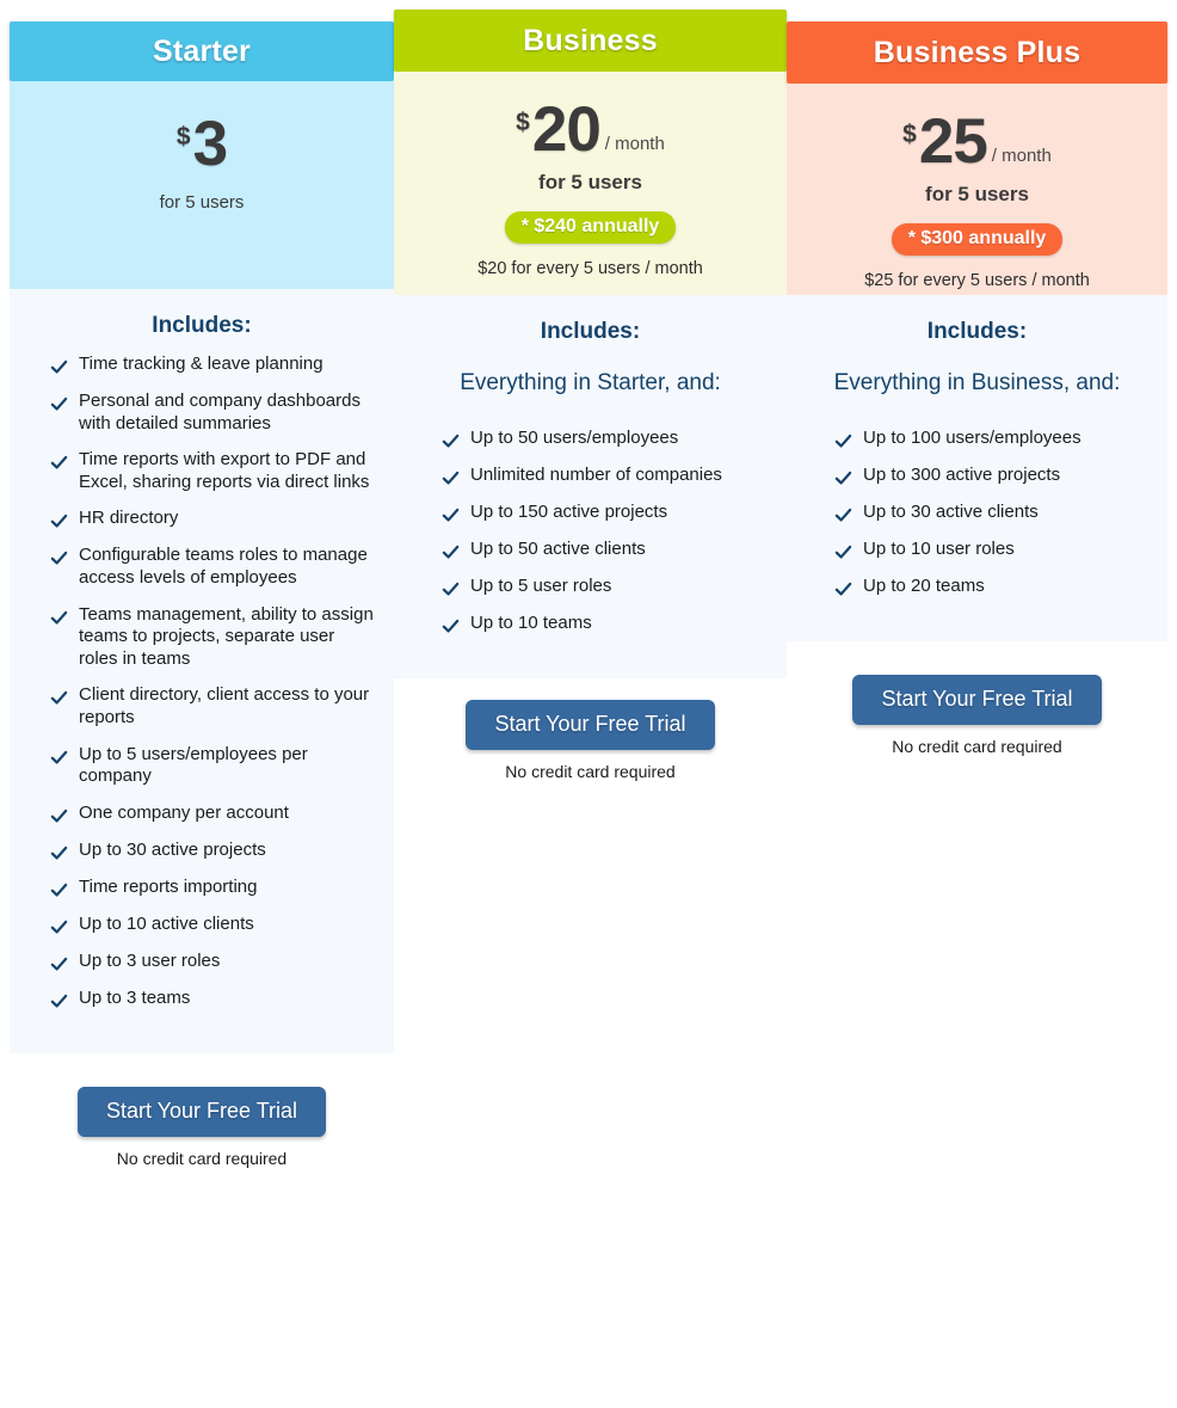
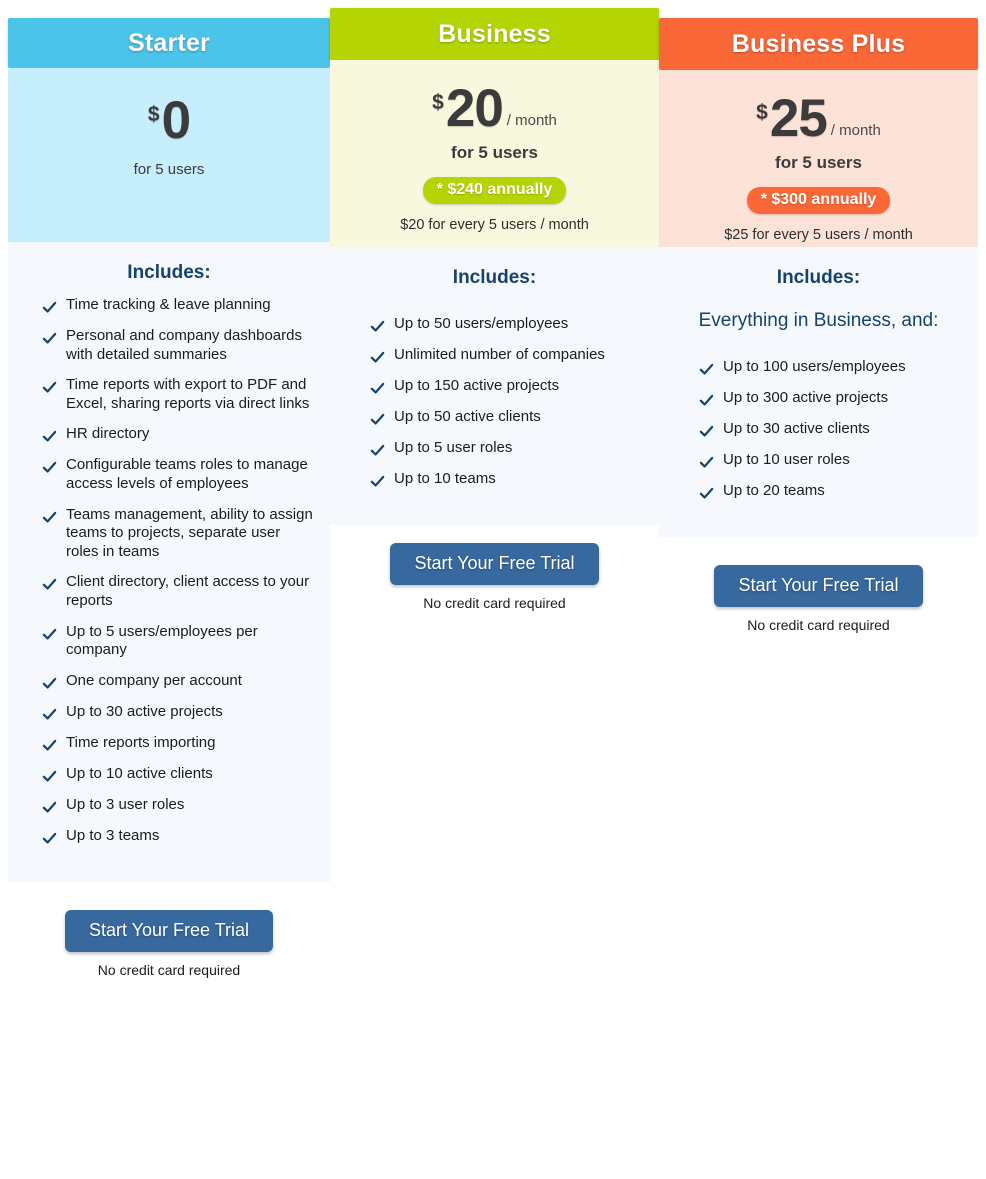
  Starter
  $
- 3
+ 0
  for 5 users
  Includes:
  Time tracking & leave planning
  Personal and company dashboards with detailed summaries
  Time reports with export to PDF and Excel, sharing reports via direct links
  HR directory
  Configurable teams roles to manage access levels of employees
  Teams management, ability to assign teams to projects, separate user roles in teams
  Client directory, client access to your reports
  Up to 5 users/employees per company
  One company per account
  Up to 30 active projects
  Time reports importing
  Up to 10 active clients
  Up to 3 user roles
  Up to 3 teams
  Start Your Free Trial
  No credit card required
  Business
  $
  20
  / month
  for 5 users
  * $240 annually
  $20 for every 5 users / month
  Includes:
- Everything in Starter, and:
  Up to 50 users/employees
  Unlimited number of companies
  Up to 150 active projects
  Up to 50 active clients
  Up to 5 user roles
  Up to 10 teams
  Start Your Free Trial
  No credit card required
  Business Plus
  $
  25
  / month
  for 5 users
  * $300 annually
  $25 for every 5 users / month
  Includes:
  Everything in Business, and:
  Up to 100 users/employees
  Up to 300 active projects
  Up to 30 active clients
  Up to 10 user roles
  Up to 20 teams
  Start Your Free Trial
  No credit card required
